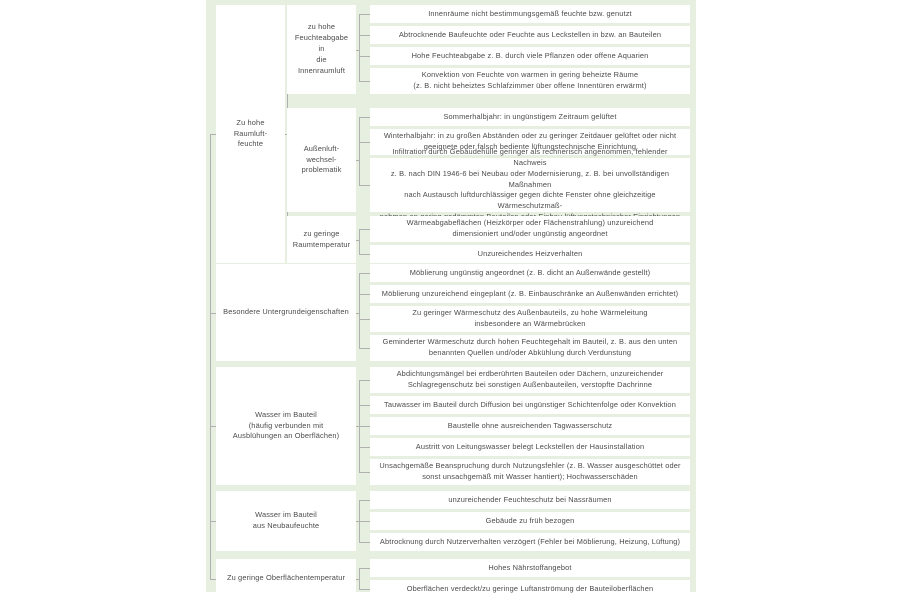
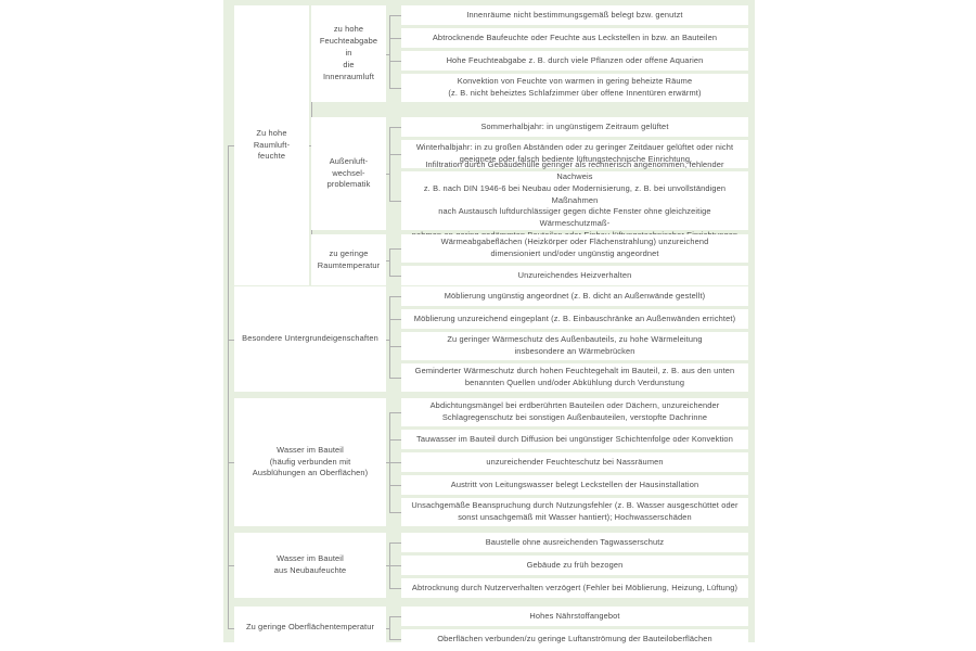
  Zu hohe
  Raumluft-
  feuchte
  zu hohe
  Feuchteabgabe in
  die Innenraumluft
- Innenräume nicht bestimmungsgemäß feuchte bzw. genutzt
+ Innenräume nicht bestimmungsgemäß belegt bzw. genutzt
  Abtrocknende Baufeuchte oder Feuchte aus Leckstellen in bzw. an Bauteilen
  Hohe Feuchteabgabe z. B. durch viele Pflanzen oder offene Aquarien
  Konvektion von Feuchte von warmen in gering beheizte Räume
  (z. B. nicht beheiztes Schlafzimmer über offene Innentüren erwärmt)
  Außenluft-
  wechsel-
  problematik
  Sommerhalbjahr: in ungünstigem Zeitraum gelüftet
  Winterhalbjahr: in zu großen Abständen oder zu geringer Zeitdauer gelüftet oder nicht
  geeignete oder falsch bediente lüftungstechnische Einrichtung
  Infiltration durch Gebäudehülle geringer als rechnerisch angenommen, fehlender Nachweis
  z. B. nach DIN 1946-6 bei Neubau oder Modernisierung, z. B. bei unvollständigen Maßnahmen
  nach Austausch luftdurchlässiger gegen dichte Fenster ohne gleichzeitige Wärmeschutzmaß-
  zu geringe
  Raumtemperatur
  Wärmeabgabeflächen (Heizkörper oder Flächenstrahlung) unzureichend
  dimensioniert und/oder ungünstig angeordnet
  Unzureichendes Heizverhalten
  Besondere Untergrundeigenschaften
  Möblierung ungünstig angeordnet (z. B. dicht an Außenwände gestellt)
  Möblierung unzureichend eingeplant (z. B. Einbauschränke an Außenwänden errichtet)
  Zu geringer Wärmeschutz des Außenbauteils, zu hohe Wärmeleitung
  insbesondere an Wärmebrücken
  Geminderter Wärmeschutz durch hohen Feuchtegehalt im Bauteil, z. B. aus den unten
  benannten Quellen und/oder Abkühlung durch Verdunstung
  Wasser im Bauteil
  (häufig verbunden mit
  Ausblühungen an Oberflächen)
  Abdichtungsmängel bei erdberührten Bauteilen oder Dächern, unzureichender
  Schlagregenschutz bei sonstigen Außenbauteilen, verstopfte Dachrinne
  Tauwasser im Bauteil durch Diffusion bei ungünstiger Schichtenfolge oder Konvektion
- Baustelle ohne ausreichenden Tagwasserschutz
+ unzureichender Feuchteschutz bei Nassräumen
  Austritt von Leitungswasser belegt Leckstellen der Hausinstallation
  Unsachgemäße Beanspruchung durch Nutzungsfehler (z. B. Wasser ausgeschüttet oder
  sonst unsachgemäß mit Wasser hantiert); Hochwasserschäden
  Wasser im Bauteil
  aus Neubaufeuchte
- unzureichender Feuchteschutz bei Nassräumen
+ Baustelle ohne ausreichenden Tagwasserschutz
  Gebäude zu früh bezogen
  Abtrocknung durch Nutzerverhalten verzögert (Fehler bei Möblierung, Heizung, Lüftung)
  Zu geringe Oberflächentemperatur
  Hohes Nährstoffangebot
- Oberflächen verdeckt/zu geringe Luftanströmung der Bauteiloberflächen
+ Oberflächen verbunden/zu geringe Luftanströmung der Bauteiloberflächen
